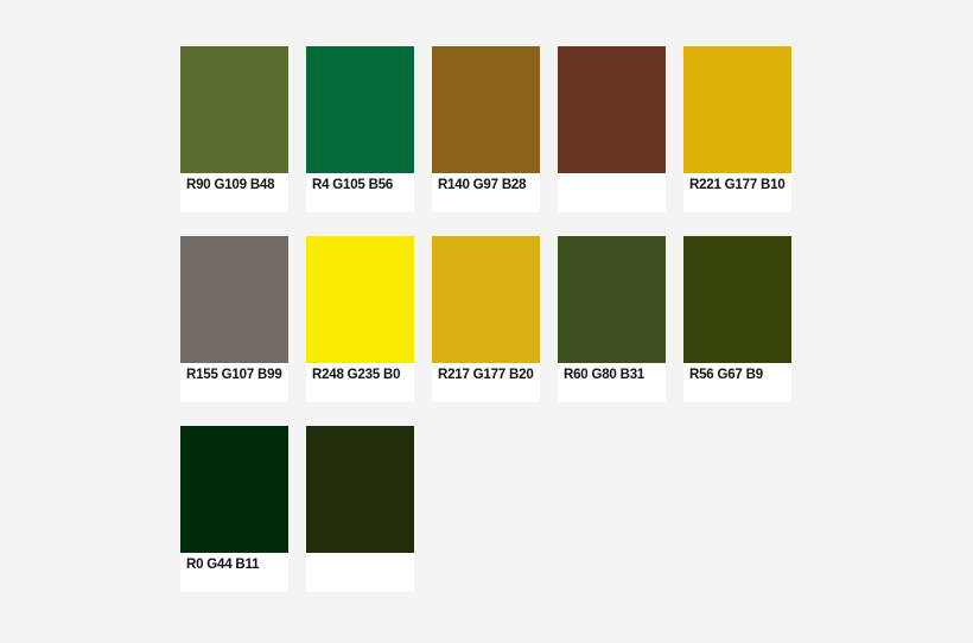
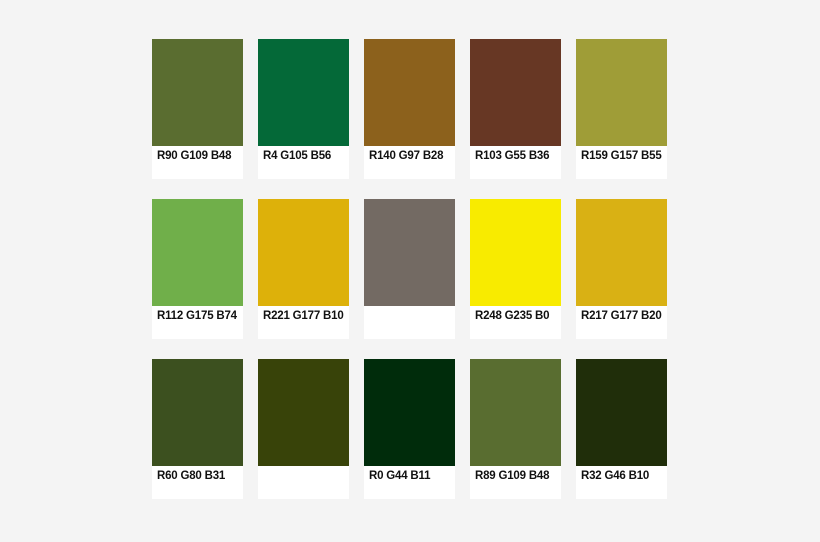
  R90 G109 B48
  R4 G105 B56
  R140 G97 B28
+ R103 G55 B36
+ R159 G157 B55
+ R112 G175 B74
  R221 G177 B10
- R155 G107 B99
  R248 G235 B0
  R217 G177 B20
  R60 G80 B31
- R56 G67 B9
  R0 G44 B11
+ R89 G109 B48
+ R32 G46 B10
